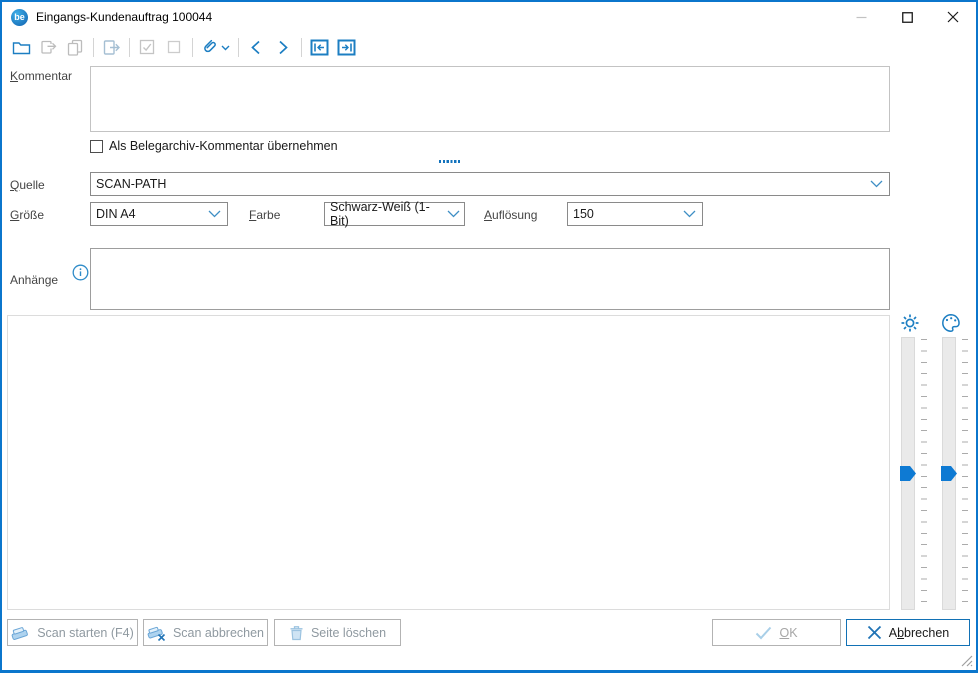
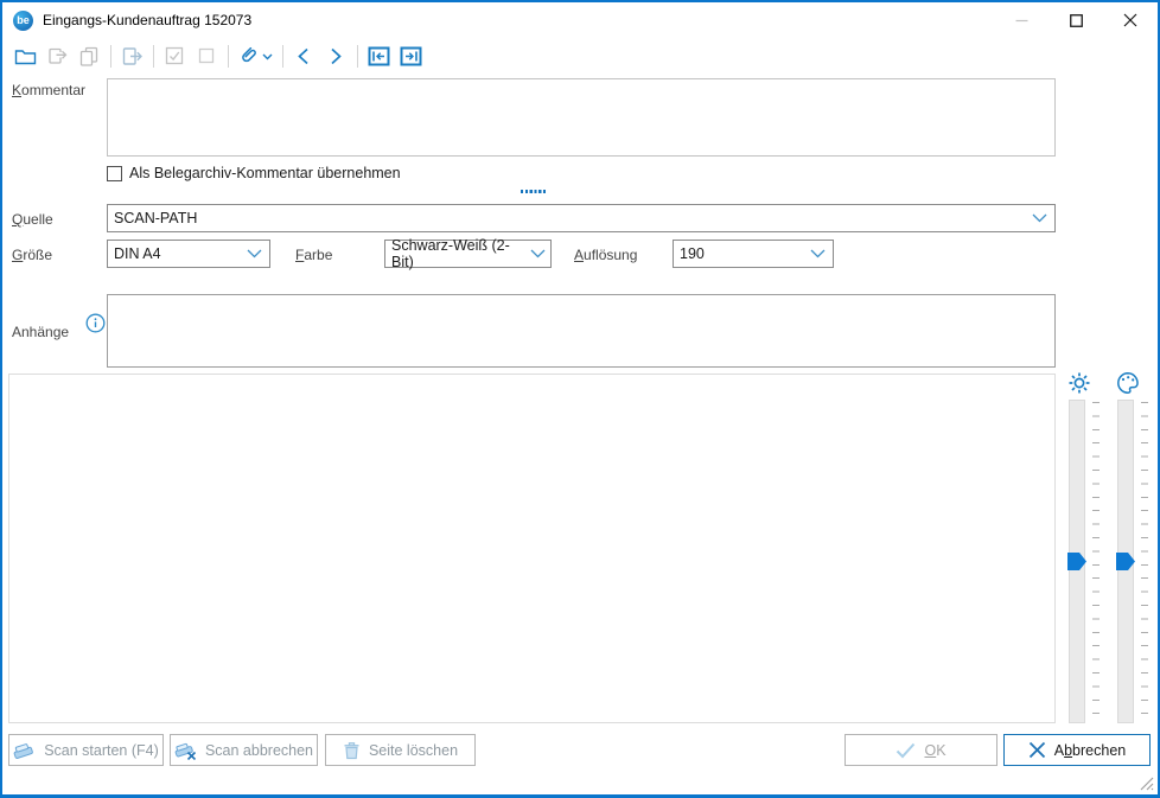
  be
- Eingangs-Kundenauftrag 100044
+ Eingangs-Kundenauftrag 152073
  Kommentar
  Als Belegarchiv-Kommentar übernehmen
  Quelle
  SCAN-PATH
  Größe
  DIN A4
  Farbe
- Schwarz-Weiß (1-Bit)
+ Schwarz-Weiß (2-Bit)
  Auflösung
- 150
+ 190
  Anhänge
  Scan starten (F4)
  Scan abbrechen
  Seite löschen
  OK
  Abbrechen
